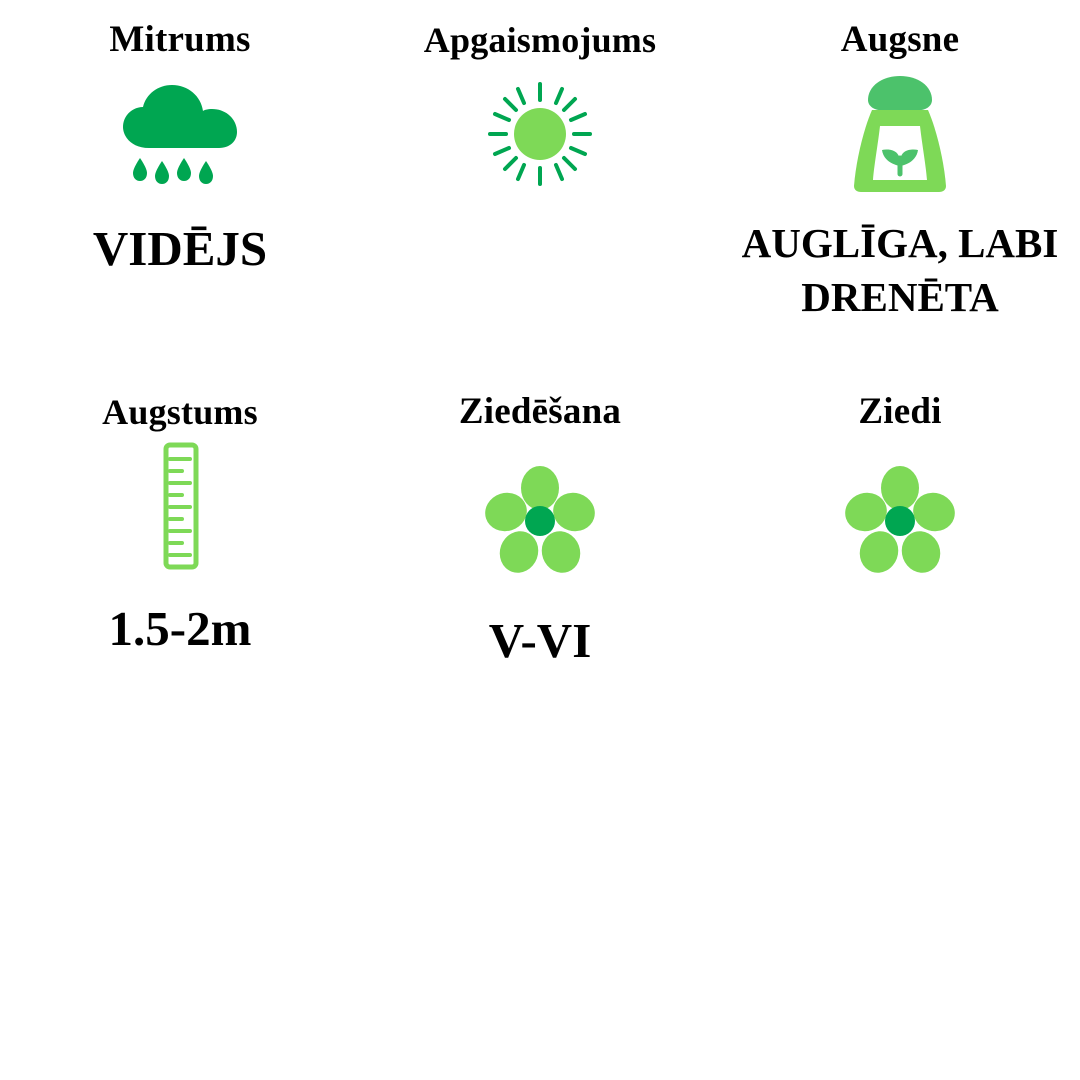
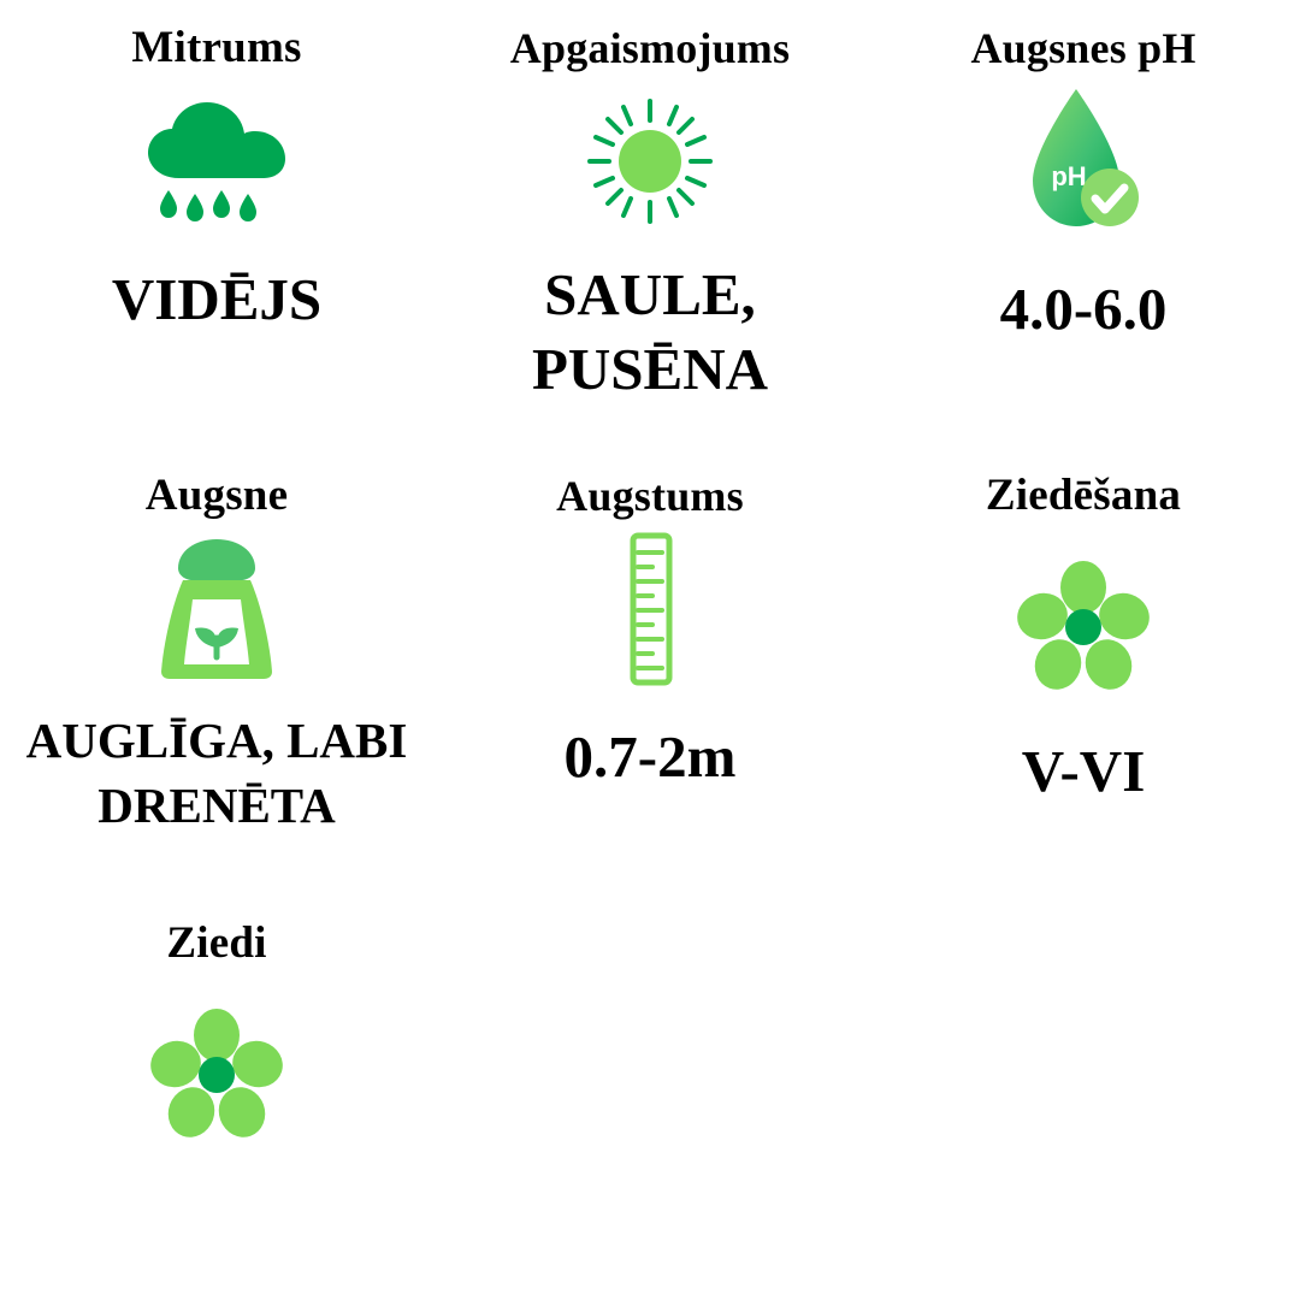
  Mitrums
  VIDĒJS
  Apgaismojums
+ SAULE, PUSĒNA
+ Augsnes pH
+ pH
+ 4.0-6.0
  Augsne
  AUGLĪGA, LABI DRENĒTA
  Augstums
- 1.5-2m
+ 0.7-2m
  Ziedēšana
  V-VI
  Ziedi
